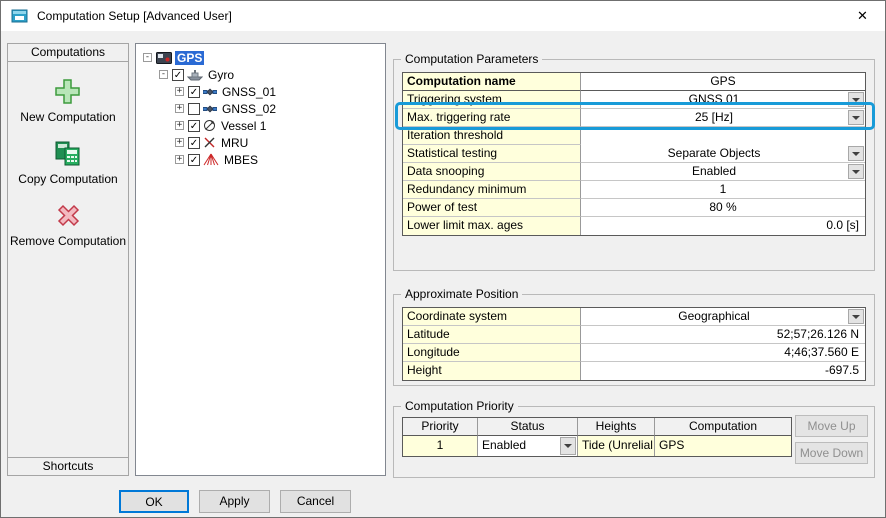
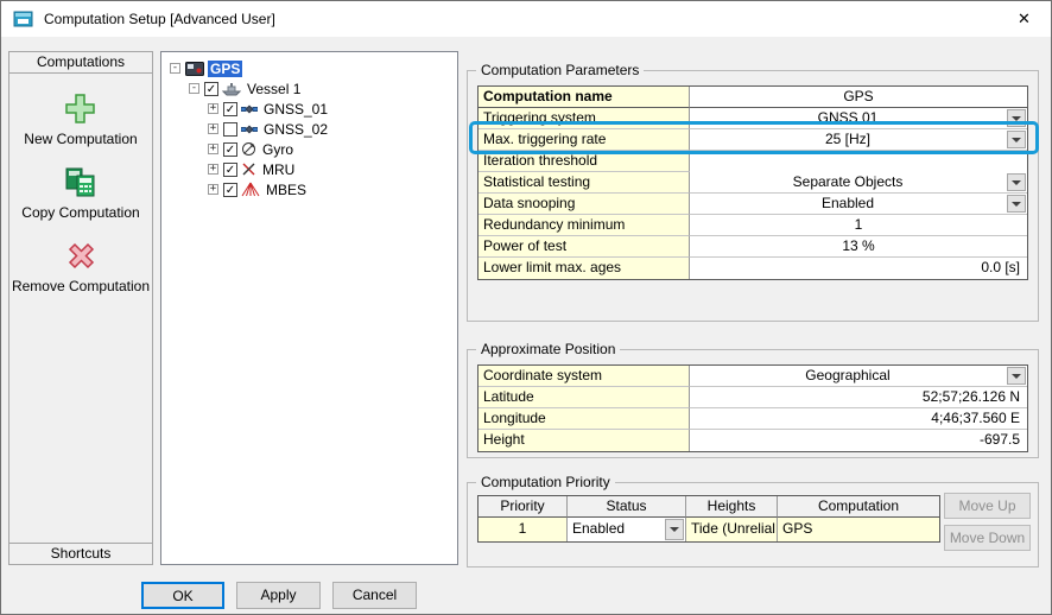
  Computation Setup [Advanced User]
  ✕
  Computations
  New Computation
  Copy Computation
  Remove Computation
  Shortcuts
  -
  GPS
  -
  ✓
- Gyro
+ Vessel 1
  +
  ✓
  GNSS_01
  +
  GNSS_02
  +
  ✓
- Vessel 1
+ Gyro
  +
  ✓
  MRU
  +
  ✓
  MBES
  Computation Parameters
  Computation name
  GPS
  Triggering system
  GNSS 01
  Max. triggering rate
  25 [Hz]
  Iteration threshold
  Statistical testing
  Separate Objects
  Data snooping
  Enabled
  Redundancy minimum
  1
  Power of test
- 80 %
+ 13 %
  Lower limit max. ages
  0.0 [s]
  Approximate Position
  Coordinate system
  Geographical
  Latitude
  52;57;26.126 N
  Longitude
  4;46;37.560 E
  Height
  -697.5
  Computation Priority
  Priority
  Status
  Heights
  Computation
  1
  Enabled
  Tide (Unrelial
  GPS
  Move Up
  Move Down
  OK
  Apply
  Cancel
